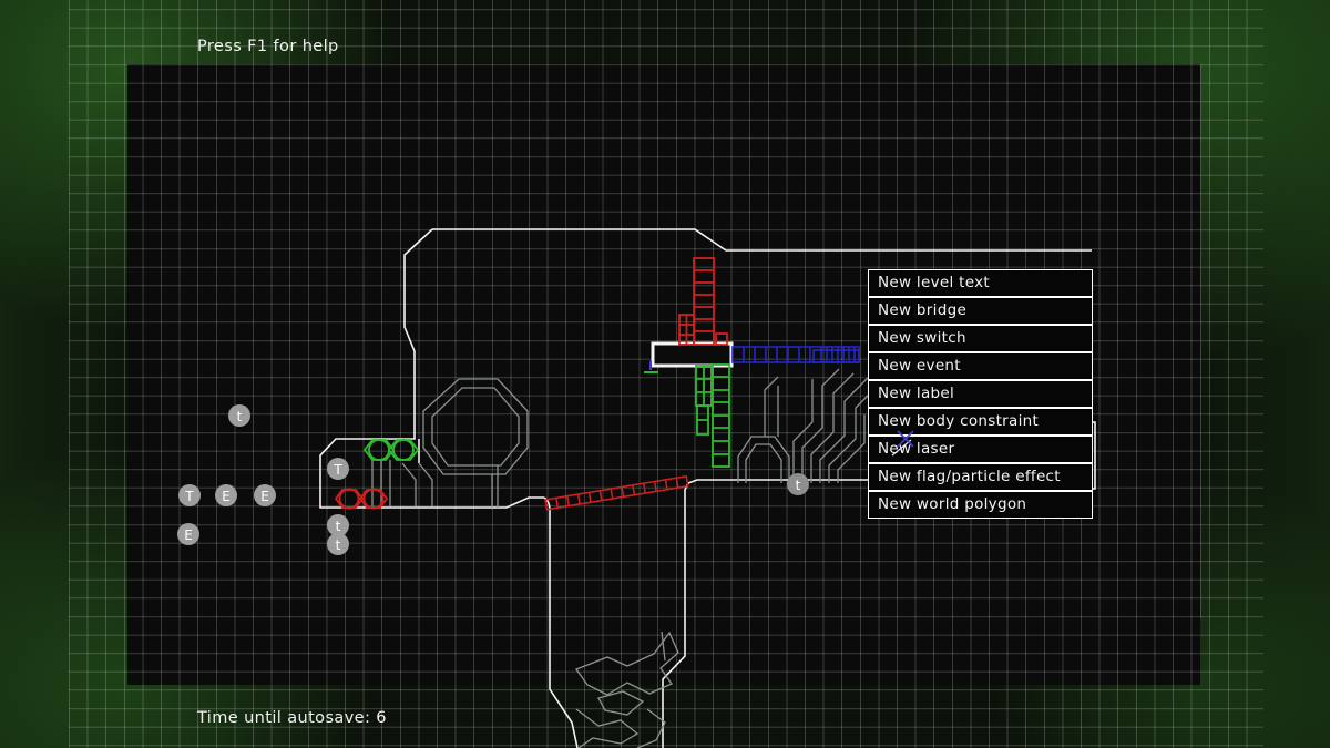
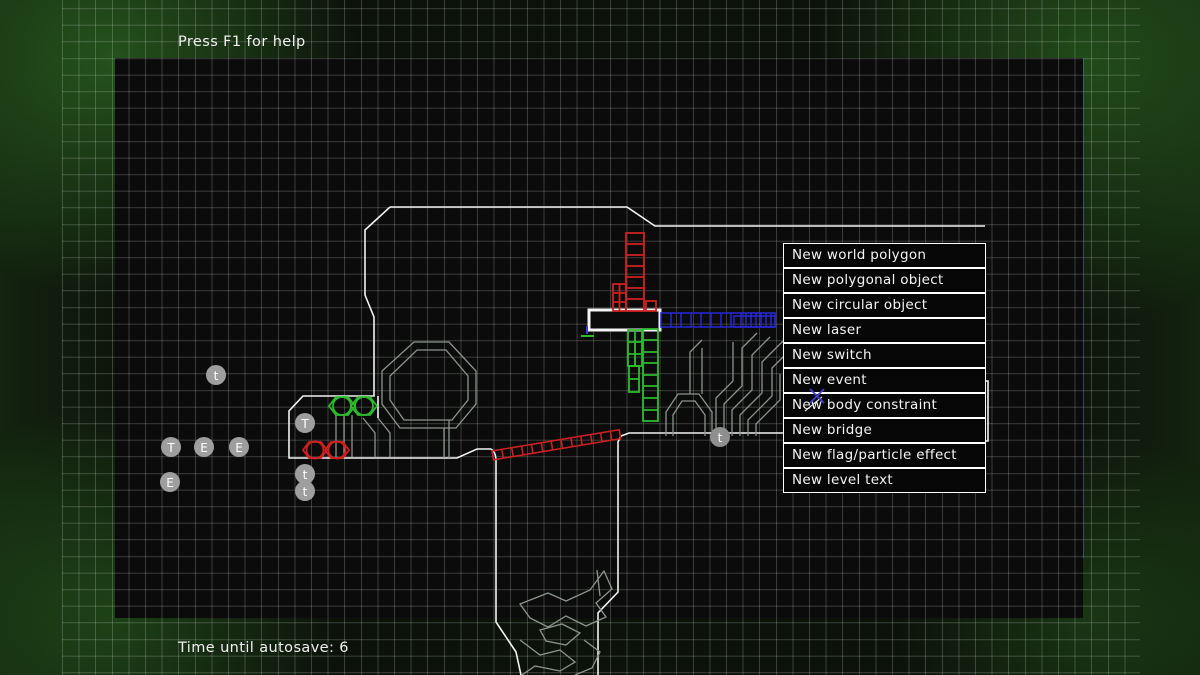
  t
  T
  E
  E
  E
  T
  t
  t
  t
- New level text
+ New world polygon
+ New polygonal object
+ New circular object
- New bridge
+ New laser
  New switch
  New event
- New label
  New body constraint
- New laser
+ New bridge
  New flag/particle effect
- New world polygon
+ New level text
  Press F1 for help
  Time until autosave: 6
